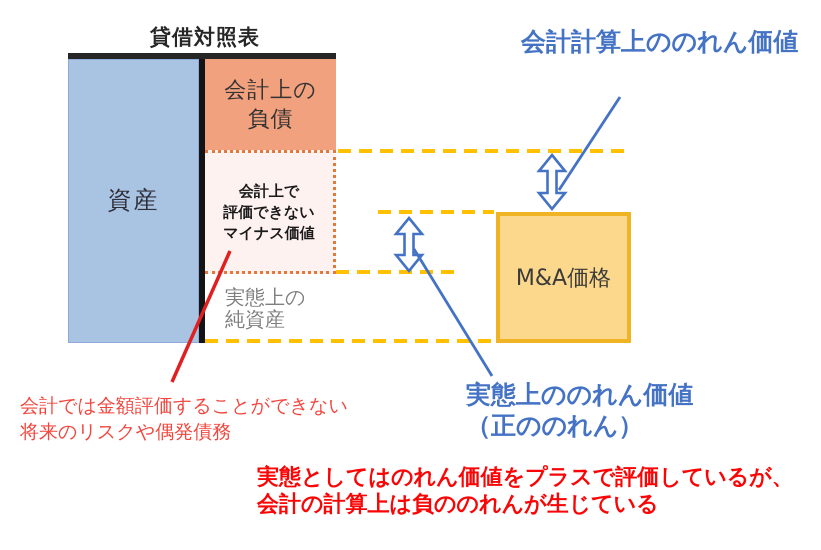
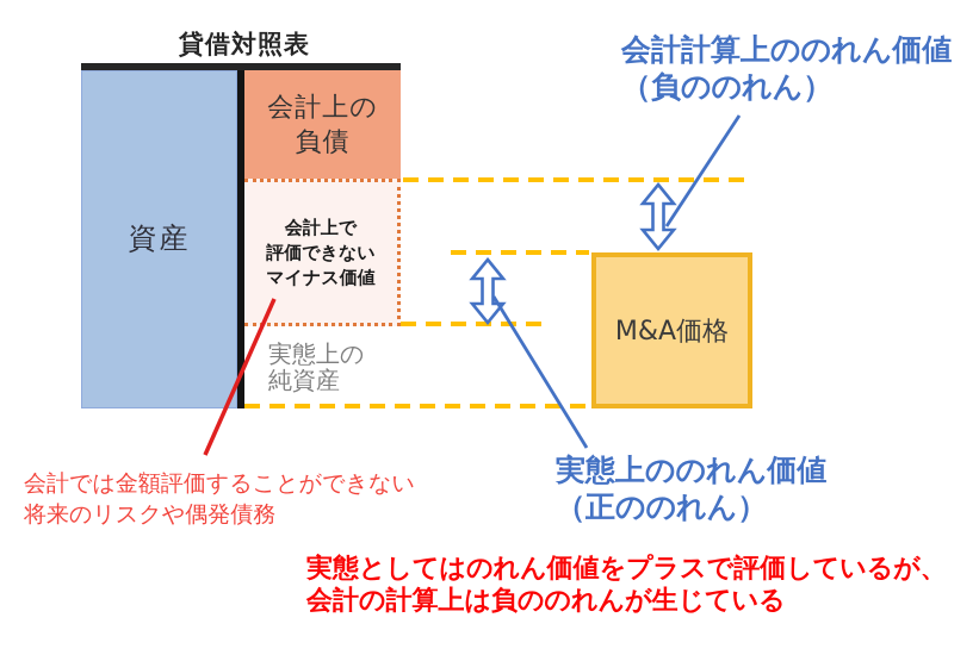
  貸借対照表
  資産
  会計上の
  負債
  会計上で
  評価できない
  マイナス価値
  実態上の
  純資産
  M&A価格
  会計計算上ののれん価値
+ （負ののれん）
  実態上ののれん価値
  （正ののれん）
  会計では金額評価することができない
  将来のリスクや偶発債務
  実態としてはのれん価値をプラスで評価しているが、
  会計の計算上は負ののれんが生じている
